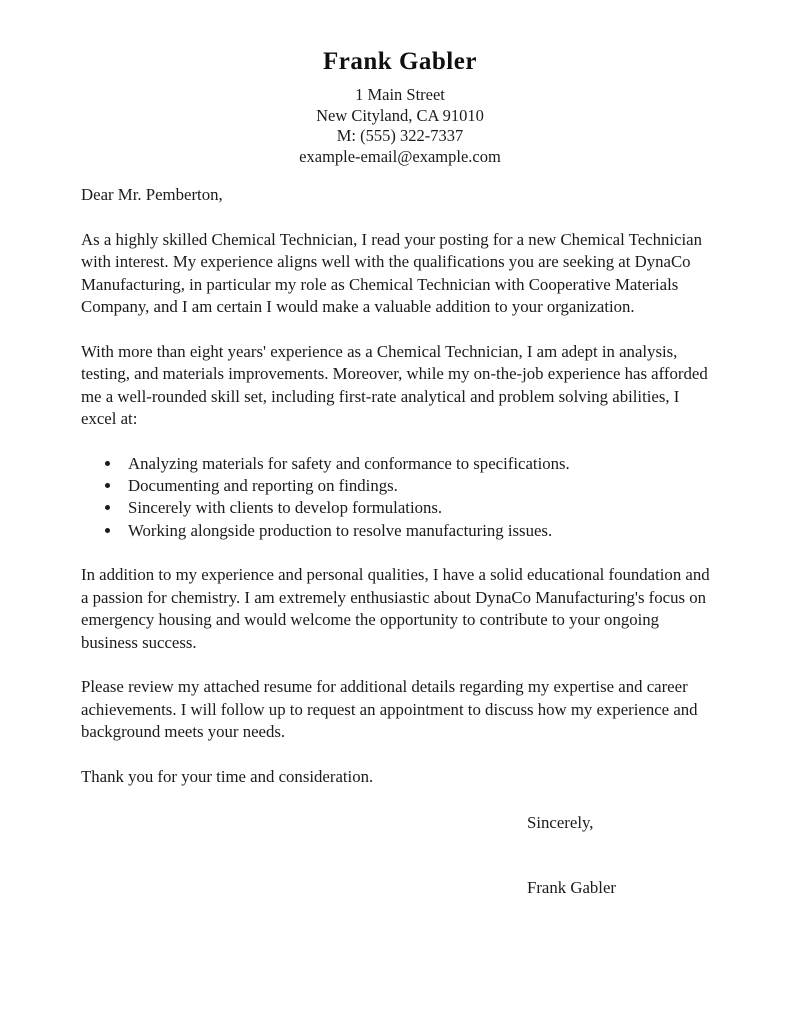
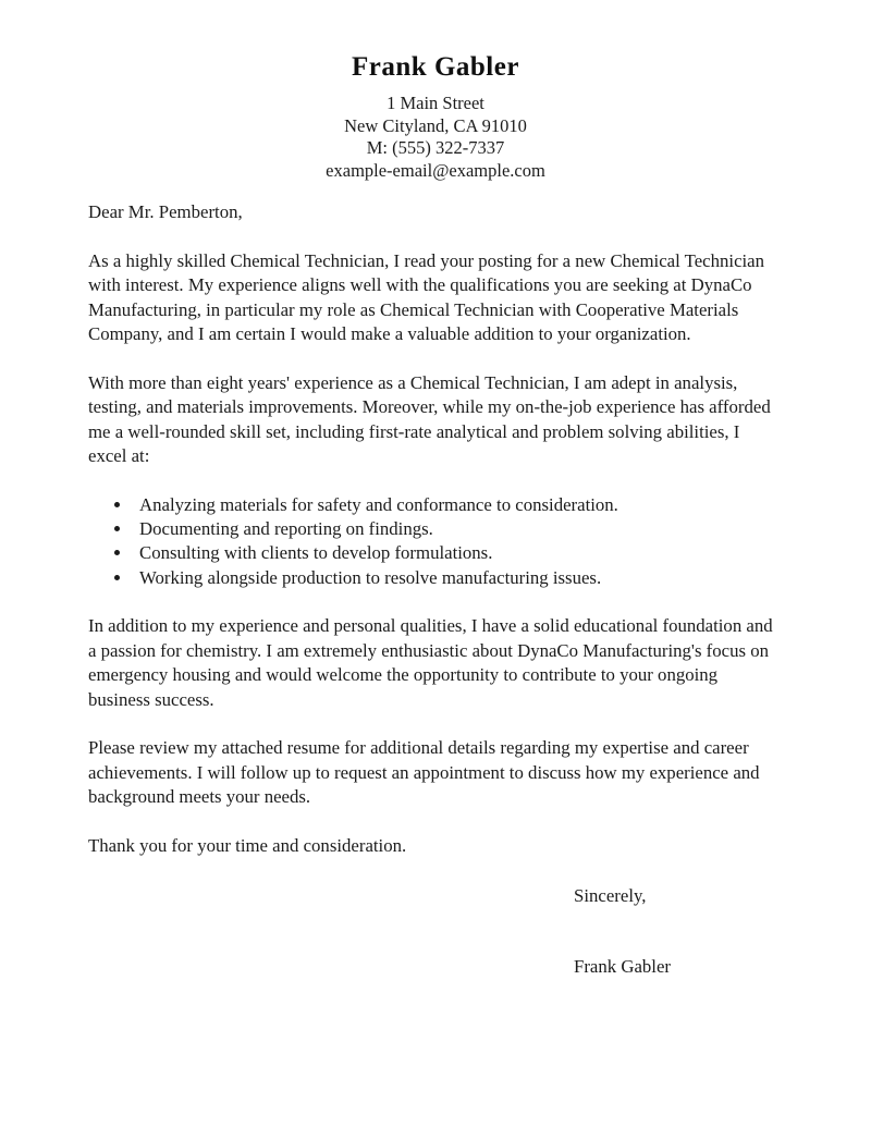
  Frank Gabler
  1 Main Street
  New Cityland, CA 91010
  M: (555) 322-7337
  example-email@example.com
  Dear Mr. Pemberton,
  As a highly skilled Chemical Technician, I read your posting for a new Chemical Technician with interest. My experience aligns well with the qualifications you are seeking at DynaCo Manufacturing, in particular my role as Chemical Technician with Cooperative Materials Company, and I am certain I would make a valuable addition to your organization.
  With more than eight years' experience as a Chemical Technician, I am adept in analysis, testing, and materials improvements. Moreover, while my on-the-job experience has afforded me a well-rounded skill set, including first-rate analytical and problem solving abilities, I excel at:
- Analyzing materials for safety and conformance to specifications.
+ Analyzing materials for safety and conformance to consideration.
  Documenting and reporting on findings.
- Sincerely with clients to develop formulations.
+ Consulting with clients to develop formulations.
  Working alongside production to resolve manufacturing issues.
  In addition to my experience and personal qualities, I have a solid educational foundation and a passion for chemistry. I am extremely enthusiastic about DynaCo Manufacturing's focus on emergency housing and would welcome the opportunity to contribute to your ongoing business success.
  Please review my attached resume for additional details regarding my expertise and career achievements. I will follow up to request an appointment to discuss how my experience and background meets your needs.
  Thank you for your time and consideration.
  Sincerely,
  Frank Gabler
